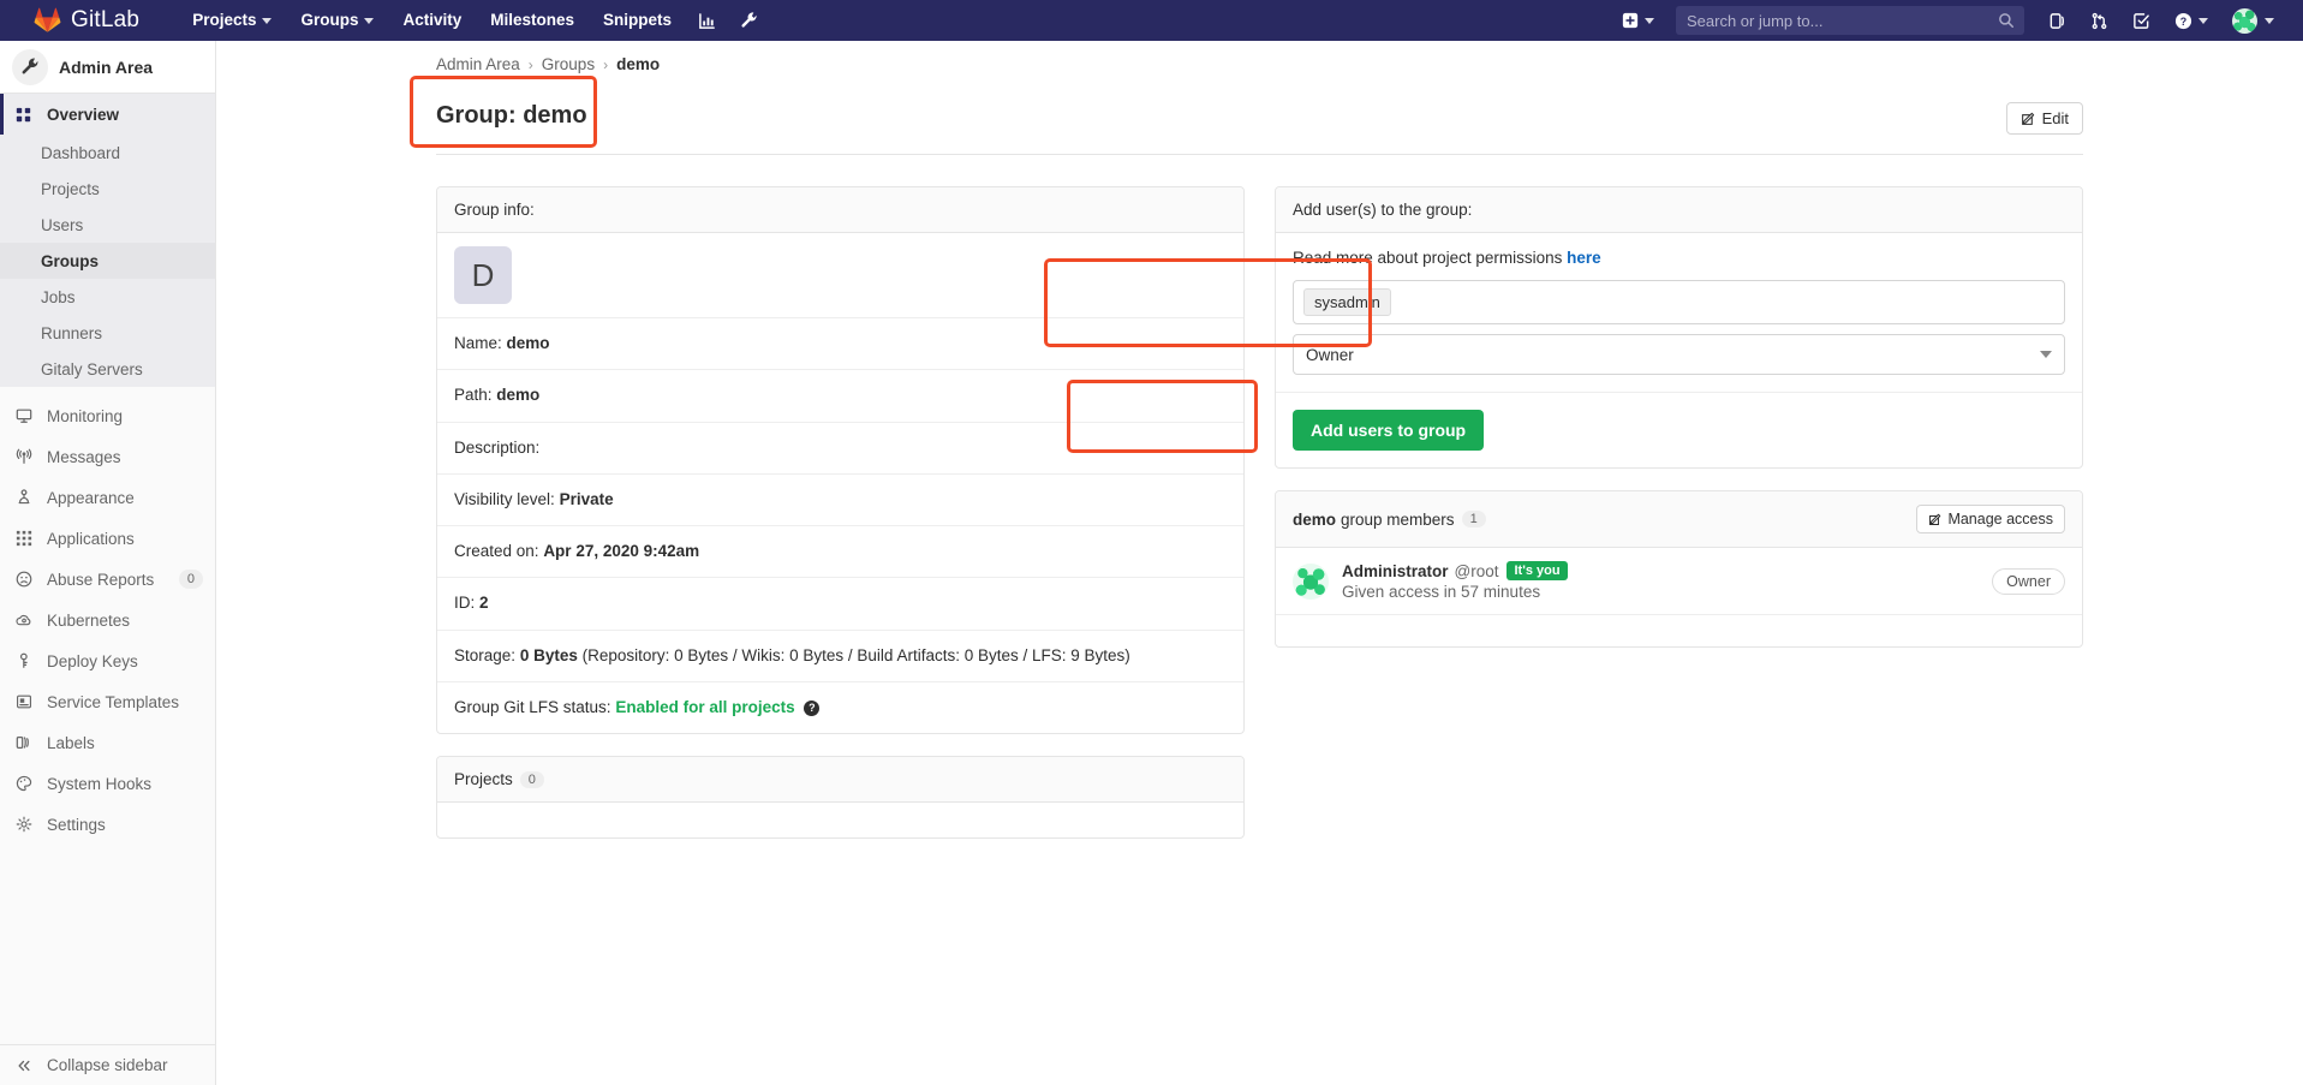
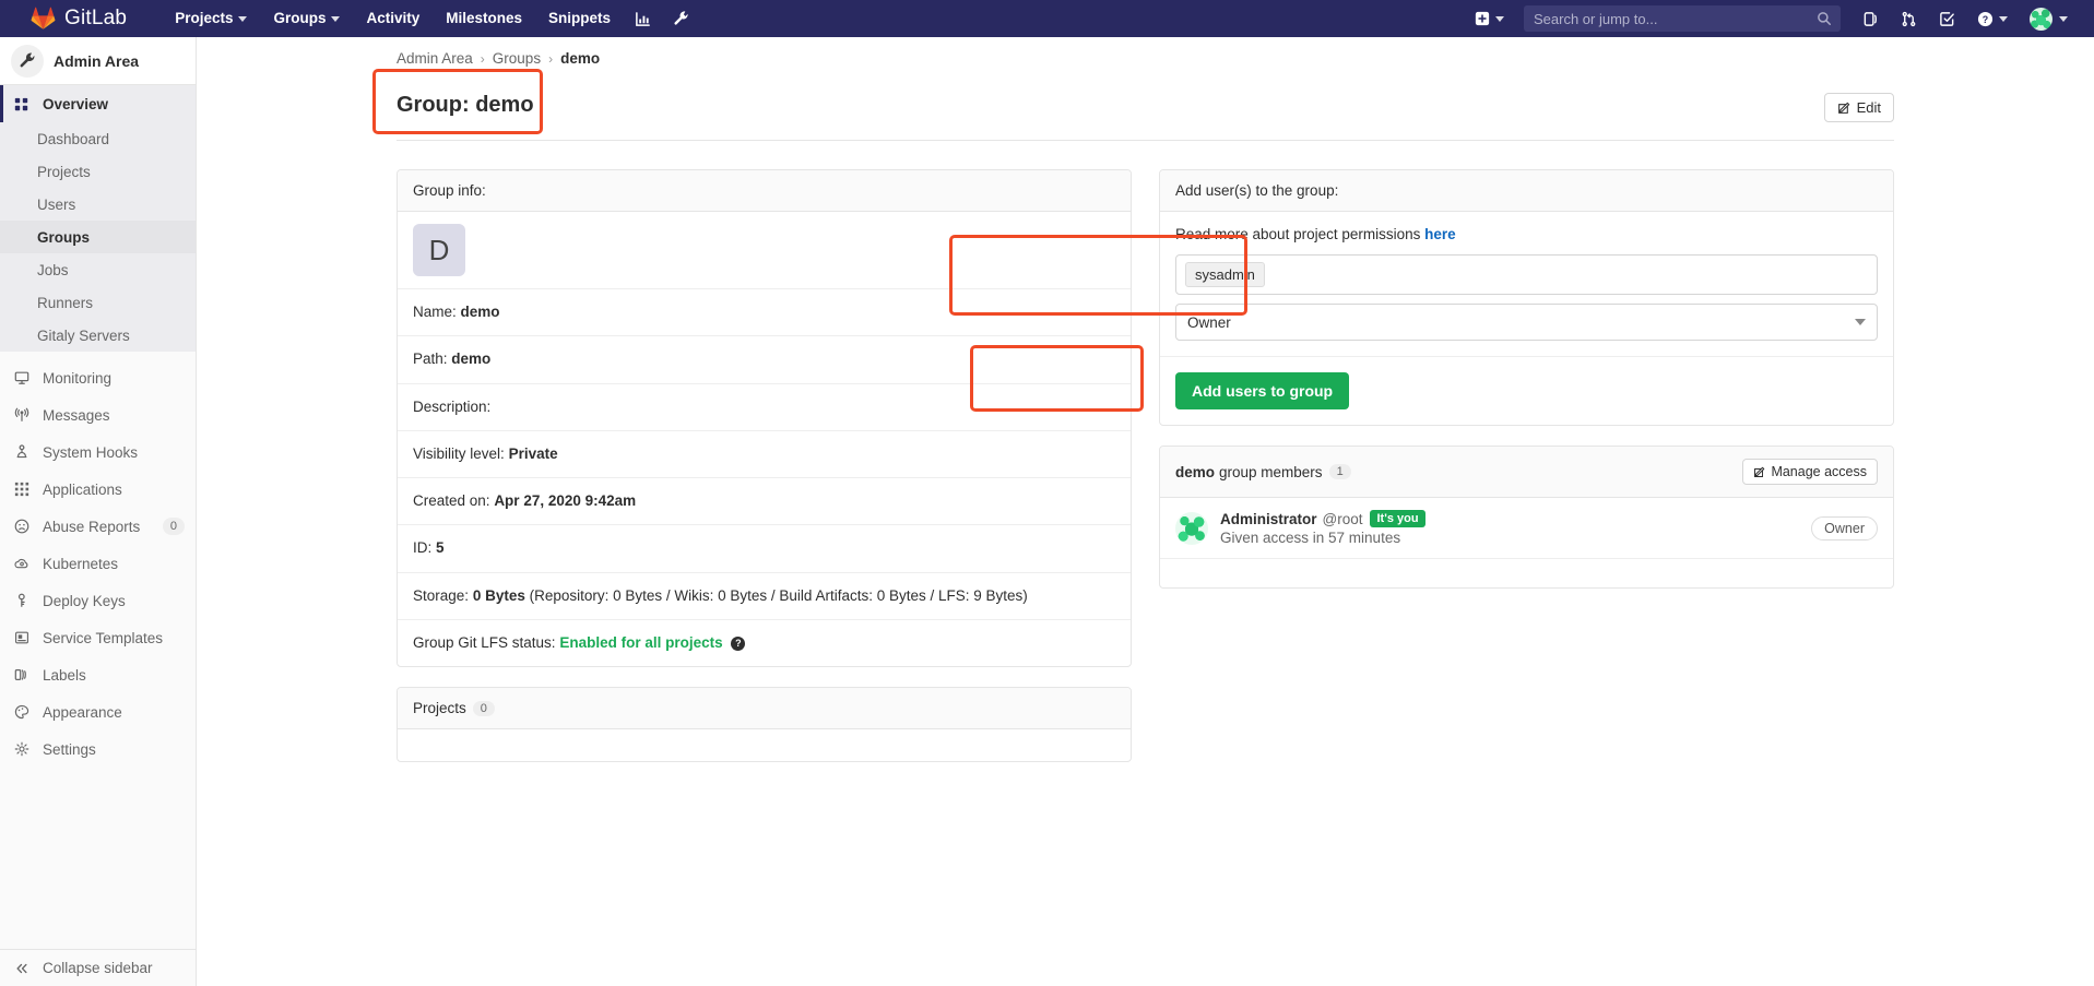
  GitLab
  Projects
  Groups
  Activity
  Milestones
  Snippets
  Search or jump to...
  ?
  Admin Area
  Overview
  Dashboard
  Projects
  Users
  Groups
  Jobs
  Runners
  Gitaly Servers
  Monitoring
  Messages
- Appearance
+ System Hooks
  Applications
  Abuse Reports
  0
  Kubernetes
  Deploy Keys
  Service Templates
  Labels
- System Hooks
+ Appearance
  Settings
  Collapse sidebar
  Admin Area
  ›
  Groups
  ›
  demo
  Group: demo
  Edit
  Group info:
  D
  Name: demo
  Path: demo
  Description:
  Visibility level: Private
  Created on: Apr 27, 2020 9:42am
- ID: 2
+ ID: 5
  Storage: 0 Bytes (Repository: 0 Bytes / Wikis: 0 Bytes / Build Artifacts: 0 Bytes / LFS: 9 Bytes)
  Group Git LFS status: Enabled for all projects ?
  Projects
  0
  Add user(s) to the group:
  Read more about project permissions here
  sysadmin
  Owner
  Add users to group
  demo
  group members
  1
  Manage access
  Administrator
  @root
  It's you
  Given access in 57 minutes
  Owner
